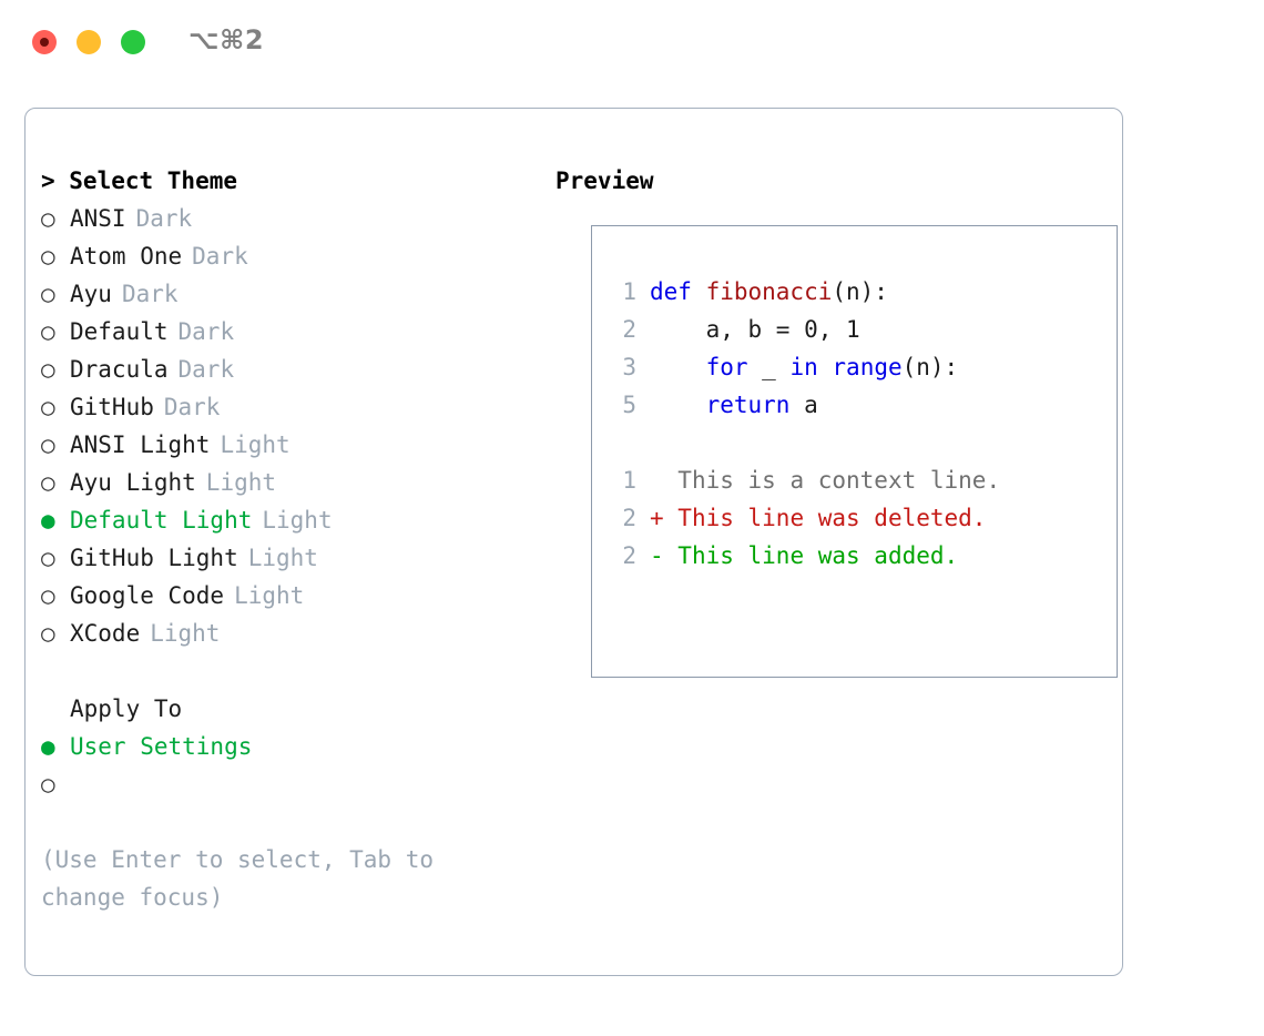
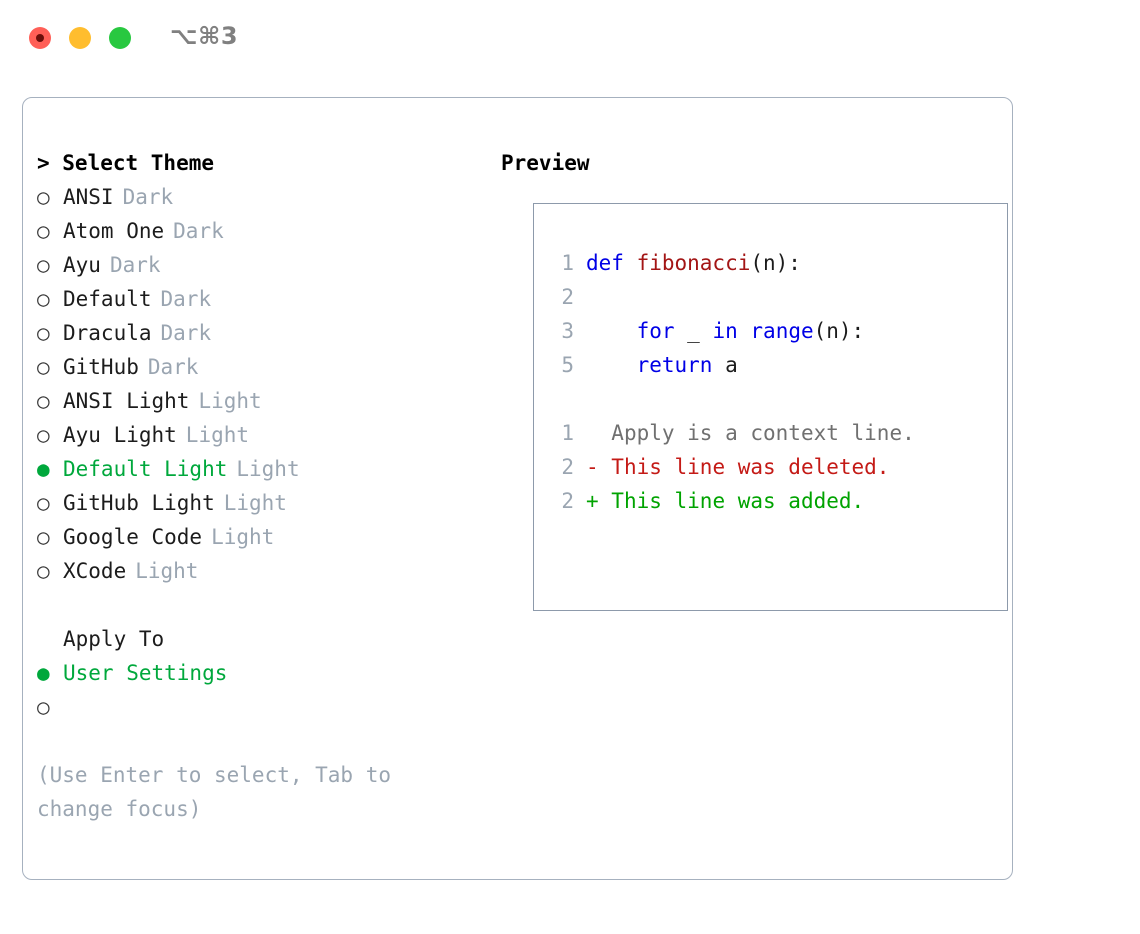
- ⌥⌘2
+ ⌥⌘3
  > Select Theme
  ○
  ANSI
  Dark
  ○
  Atom One
  Dark
  ○
  Ayu
  Dark
  ○
  Default
  Dark
  ○
  Dracula
  Dark
  ○
  GitHub
  Dark
  ○
  ANSI Light
  Light
  ○
  Ayu Light
  Light
  ●
  Default Light
  Light
  ○
  GitHub Light
  Light
  ○
  Google Code
  Light
  ○
  XCode
  Light
  Apply To
  ●
  User Settings
  ○
  (Use Enter to select, Tab to change focus)
  Preview
  1
  def fibonacci(n):
  2
- a, b = 0, 1
  3
  for _ in range(n):
  5
  return a
  1
- This is a context line.
+ Apply is a context line.
  2
- +
+ -
  This line was deleted.
  2
- -
+ +
  This line was added.
